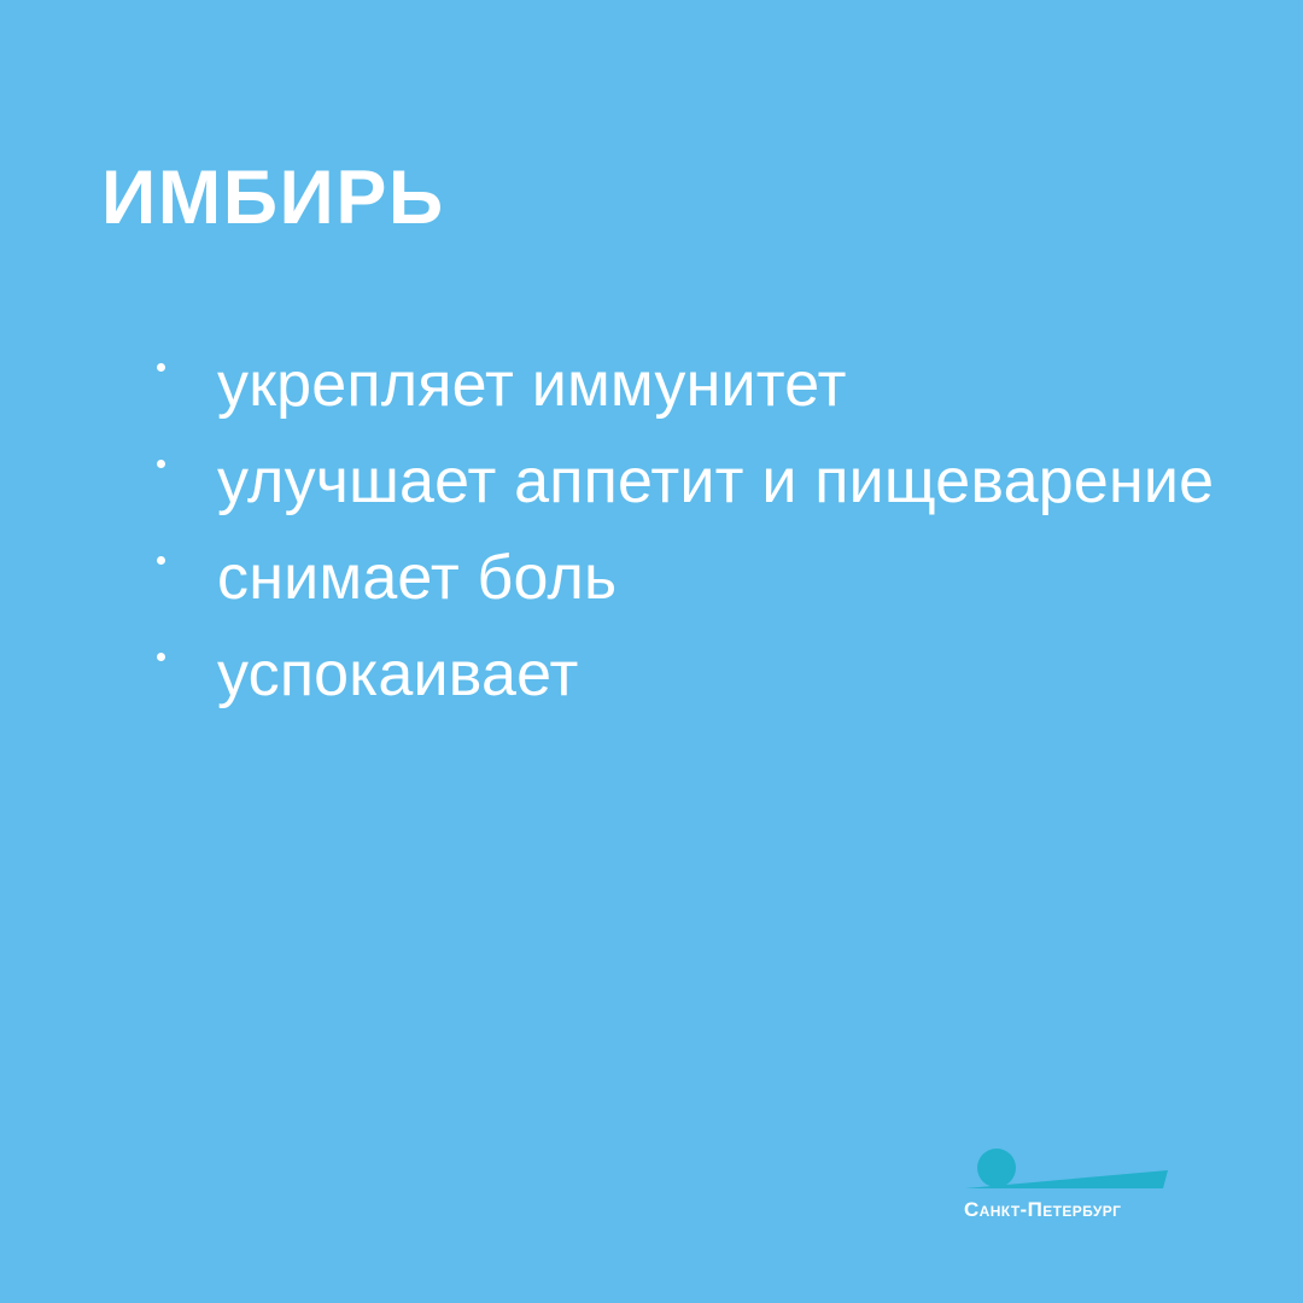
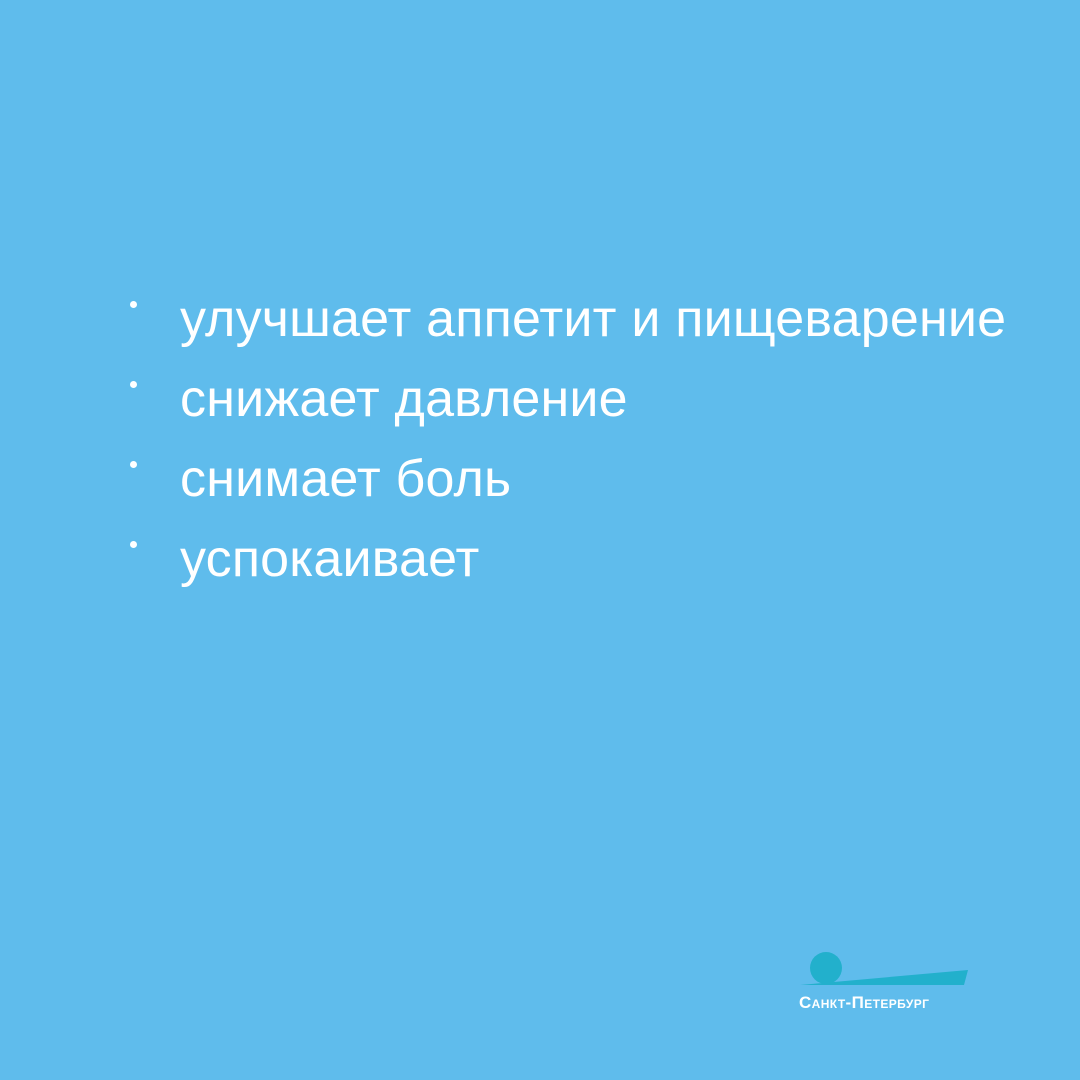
- ИМБИРЬ
- укрепляет иммунитет
  улучшает аппетит и пищеварение
+ снижает давление
  снимает боль
  успокаивает
  Санкт-Петербург
